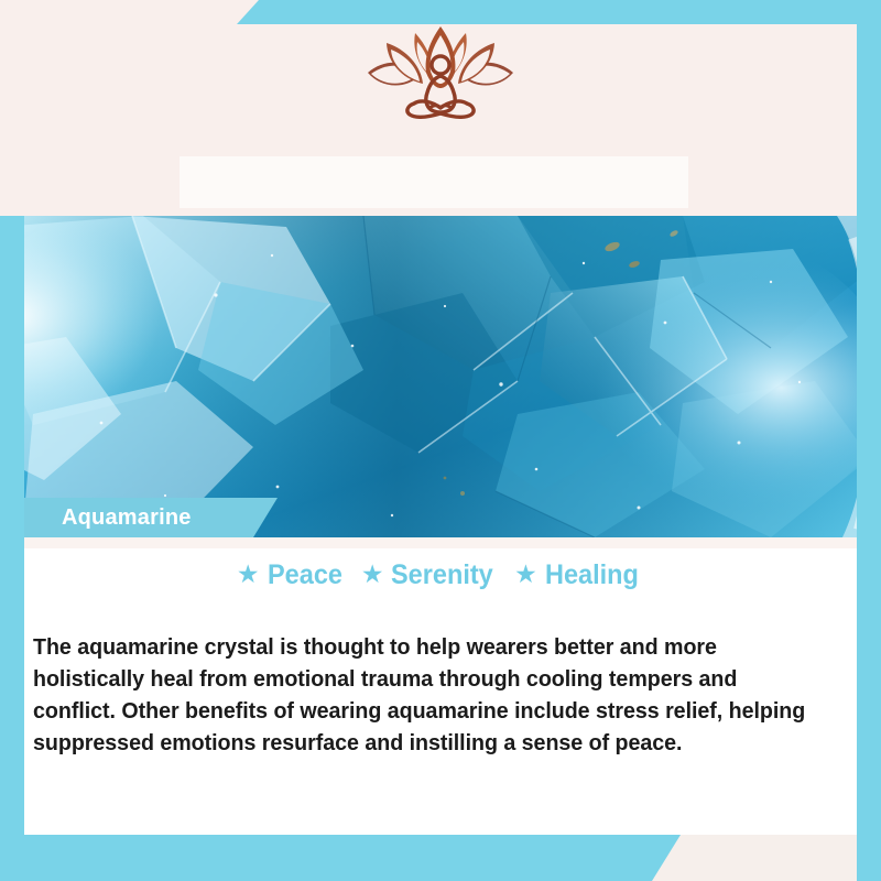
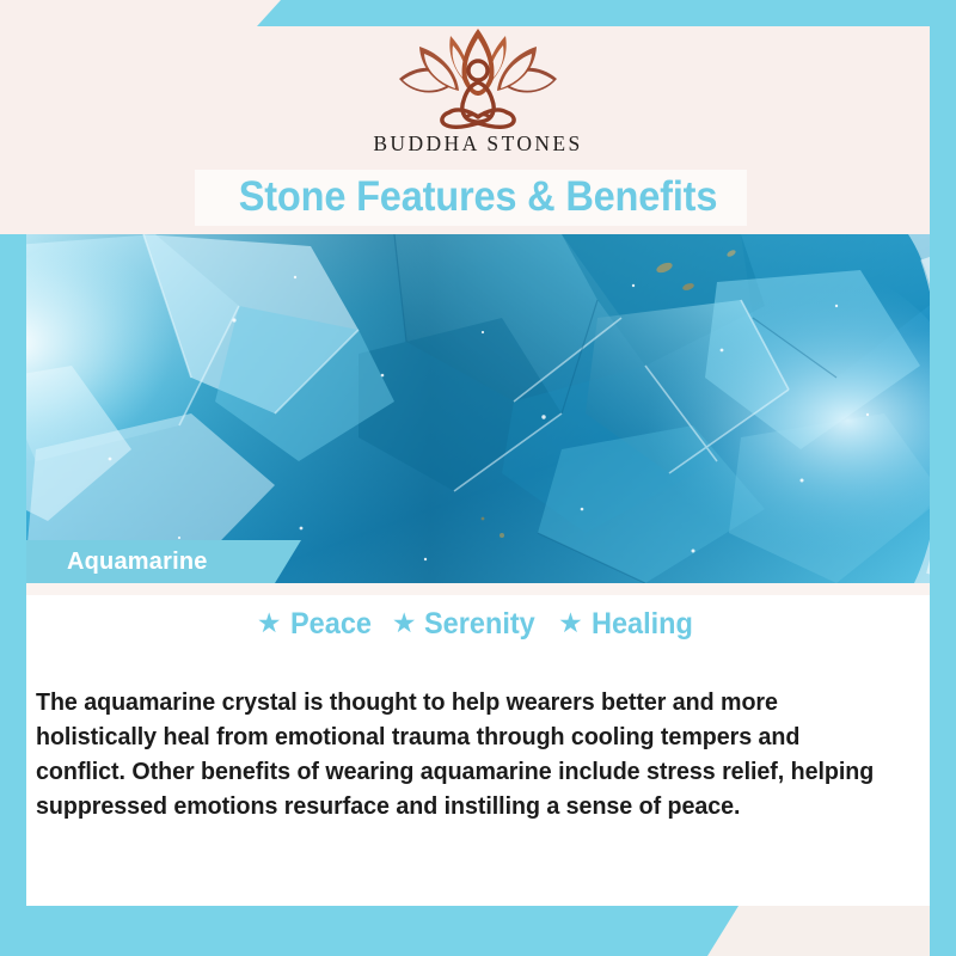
+ BUDDHA STONES
+ Stone Features & Benefits
  Aquamarine
  ★
  Peace
  ★
  Serenity
  ★
  Healing
  The aquamarine crystal is thought to help wearers better and more holistically heal from emotional trauma through cooling tempers and conflict. Other benefits of wearing aquamarine include stress relief, helping suppressed emotions resurface and instilling a sense of peace.
